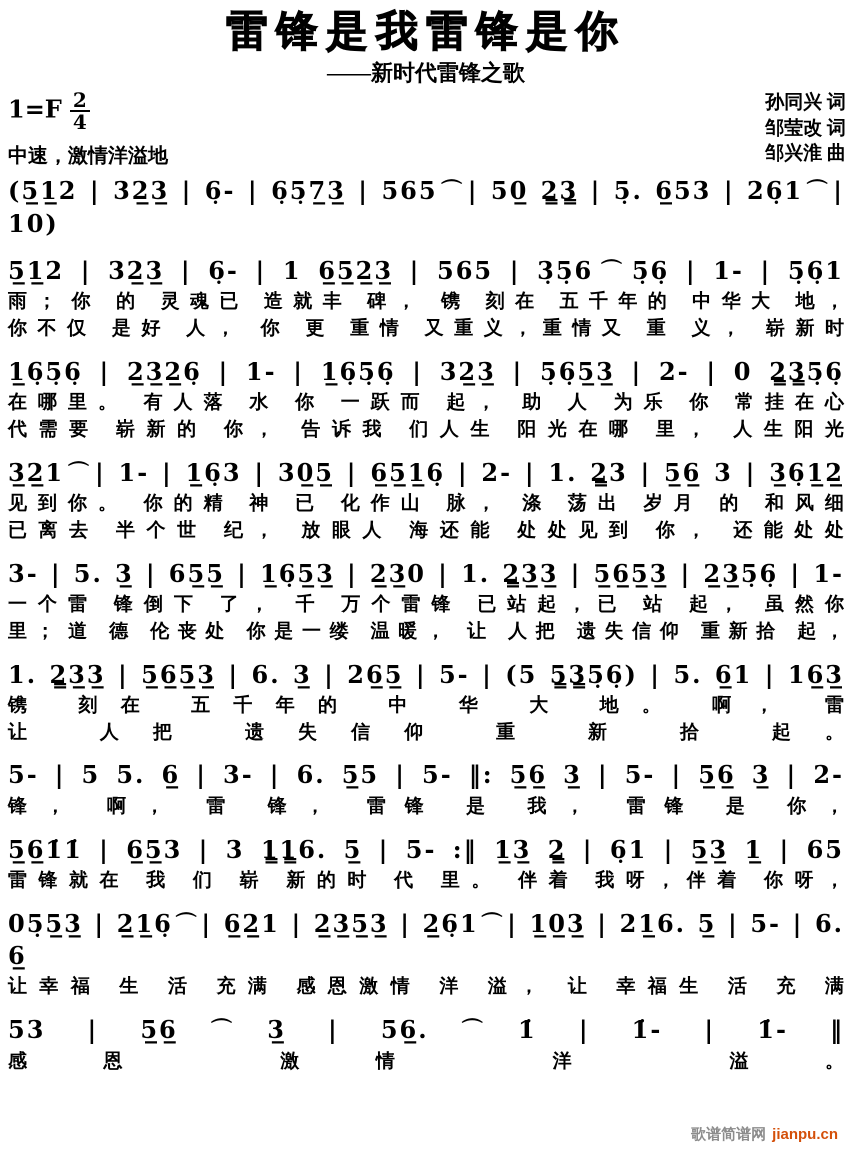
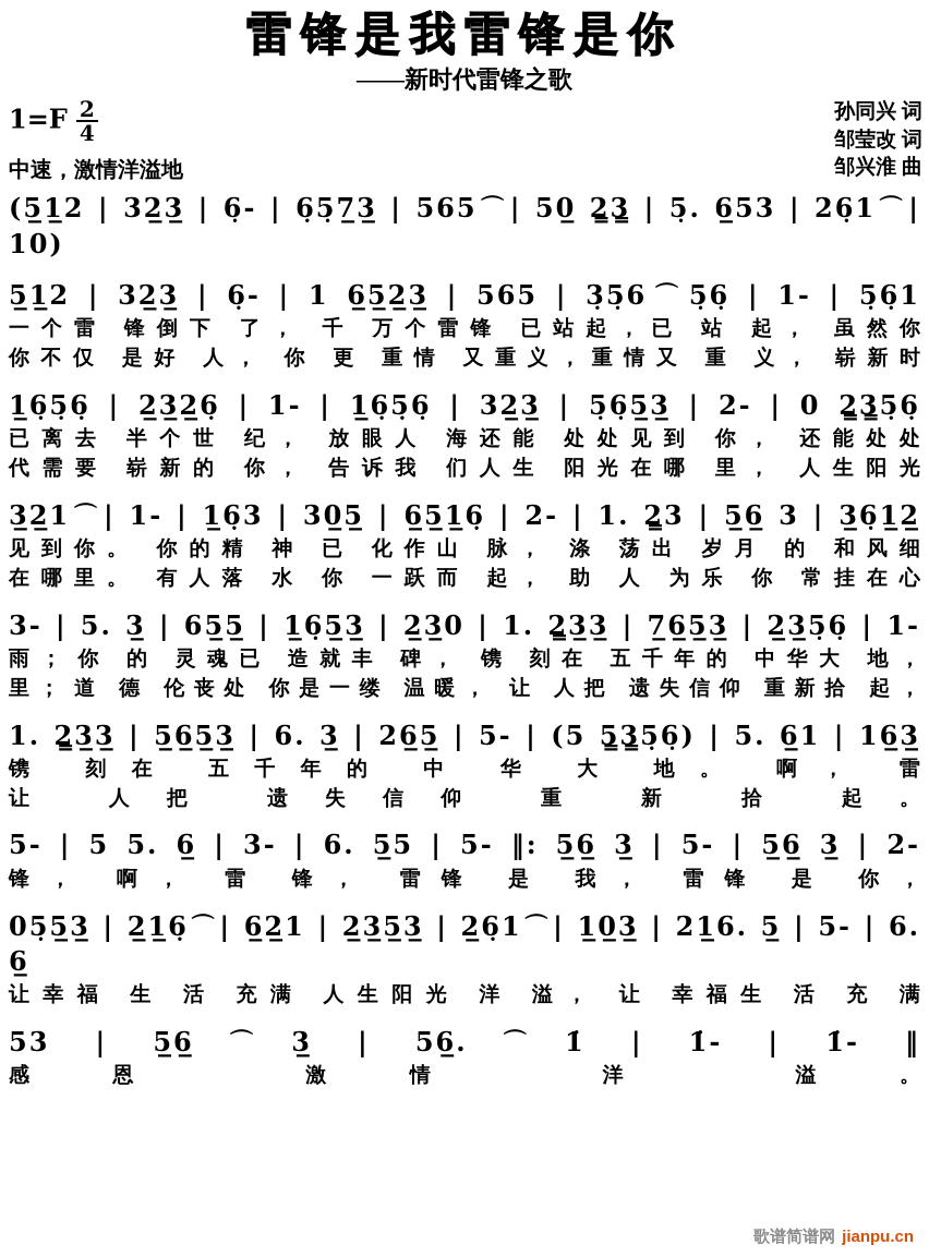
  雷锋是我雷锋是你
  ——新时代雷锋之歌
  1=F
  2
  4
  中速，激情洋溢地
  孙同兴 词
  邹莹改 词
  邹兴淮 曲
  (5̲1̲2 | 32̲3̲ | 6̣- | 6̣5̣7̲3̲ | 565⌒| 50̲ 2̳3̳ | 5̣. 6̲53 | 26̣1⌒| 10)
  5̲1̲2 | 32̲3̲ | 6̣- | 1 6̲5̲2̲3̲ | 565 | 3̣5̣6⌒5̣6̣ | 1- | 5̣6̣1
- 雨； 你 的 灵魂已 造就丰 碑， 镌 刻在 五千年的 中华大 地，
+ 一个雷 锋倒下 了， 千 万个雷锋 已站起，已 站 起， 虽然你
  你不仅 是好 人， 你 更 重情 又重义，重情又 重 义， 崭新时
  1̲6̣5̣6̣ | 2̲3̲2̲6̣ | 1- | 1̲6̣5̣6̣ | 32̲3̲ | 5̣6̣5̲3̲ | 2- | 0 2̳3̳5̣6̣
- 在哪里。 有人落 水 你 一跃而 起， 助 人 为乐 你 常挂在心
+ 已离去 半个世 纪， 放眼人 海还能 处处见到 你， 还能处处
  代需要 崭新的 你， 告诉我 们人生 阳光在哪 里， 人生阳光
  3̲2̲1⌒| 1- | 1̲6̣3 | 30̲5̲ | 6̲5̲1̲6̣ | 2- | 1. 2̳3 | 5̲6̲ 3 | 3̲6̣1̲2̲
  见到你。 你的精 神 已 化作山 脉， 涤 荡出 岁月 的 和风细
- 已离去 半个世 纪， 放眼人 海还能 处处见到 你， 还能处处
+ 在哪里。 有人落 水 你 一跃而 起， 助 人 为乐 你 常挂在心
- 3- | 5. 3̲ | 65̲5̲ | 1̲6̣5̲3̲ | 2̲3̲0 | 1. 2̳3̲3̲ | 5̲6̲5̲3̲ | 2̲3̲5̣6̣ | 1-
+ 3- | 5. 3̲ | 65̲5̲ | 1̲6̣5̲3̲ | 2̲3̲0 | 1. 2̳3̲3̲ | 7̲6̲5̲3̲ | 2̲3̲5̣6̣ | 1-
- 一个雷 锋倒下 了， 千 万个雷锋 已站起，已 站 起， 虽然你
+ 雨； 你 的 灵魂已 造就丰 碑， 镌 刻在 五千年的 中华大 地，
  里； 道 德 伦丧处 你是一缕 温暖， 让 人把 遗失信仰 重新拾 起，
  1. 2̳3̲3̲ | 5̲6̲5̲3̲ | 6. 3̲ | 26̲5̲ | 5- | (5 5̳3̳5̣6̣) | 5. 6̲1 | 16̲3̲
  镌 刻在 五千年的 中 华 大 地。 啊， 雷
  让 人把 遗失信仰 重 新 拾 起。
  5- | 5 5. 6̲ | 3- | 6. 5̲5 | 5- ‖: 5̲6̲ 3̲ | 5- | 5̲6̲ 3̲ | 2-
  锋， 啊， 雷 锋， 雷锋 是 我， 雷锋 是 你，
- 5̲6̲1̇1̇ | 6̲5̲3 | 3 1̳1̳6. 5̲ | 5- :‖ 1̲3̲ 2̳ | 6̣1 | 5̲3̲ 1̲ | 65
- 雷锋就在 我 们 崭 新的时 代 里。 伴着 我呀，伴着 你呀，
  05̣5̲3̲ | 2̲1̲6̣⌒| 6̲2̲1 | 2̲3̲5̲3̲ | 2̲6̣1⌒| 1̲0̲3̲ | 21̲6. 5̲ | 5- | 6. 6̲
- 让幸福 生 活 充满 感恩激情 洋 溢， 让 幸福生 活 充 满
+ 让幸福 生 活 充满 人生阳光 洋 溢， 让 幸福生 活 充 满
  53 | 5̲6̲⌒3̲ | 56̲.⌒1̇ | 1̇- | 1̇- ‖
  感恩 激情 洋 溢。
  歌谱简谱网 jianpu.cn
